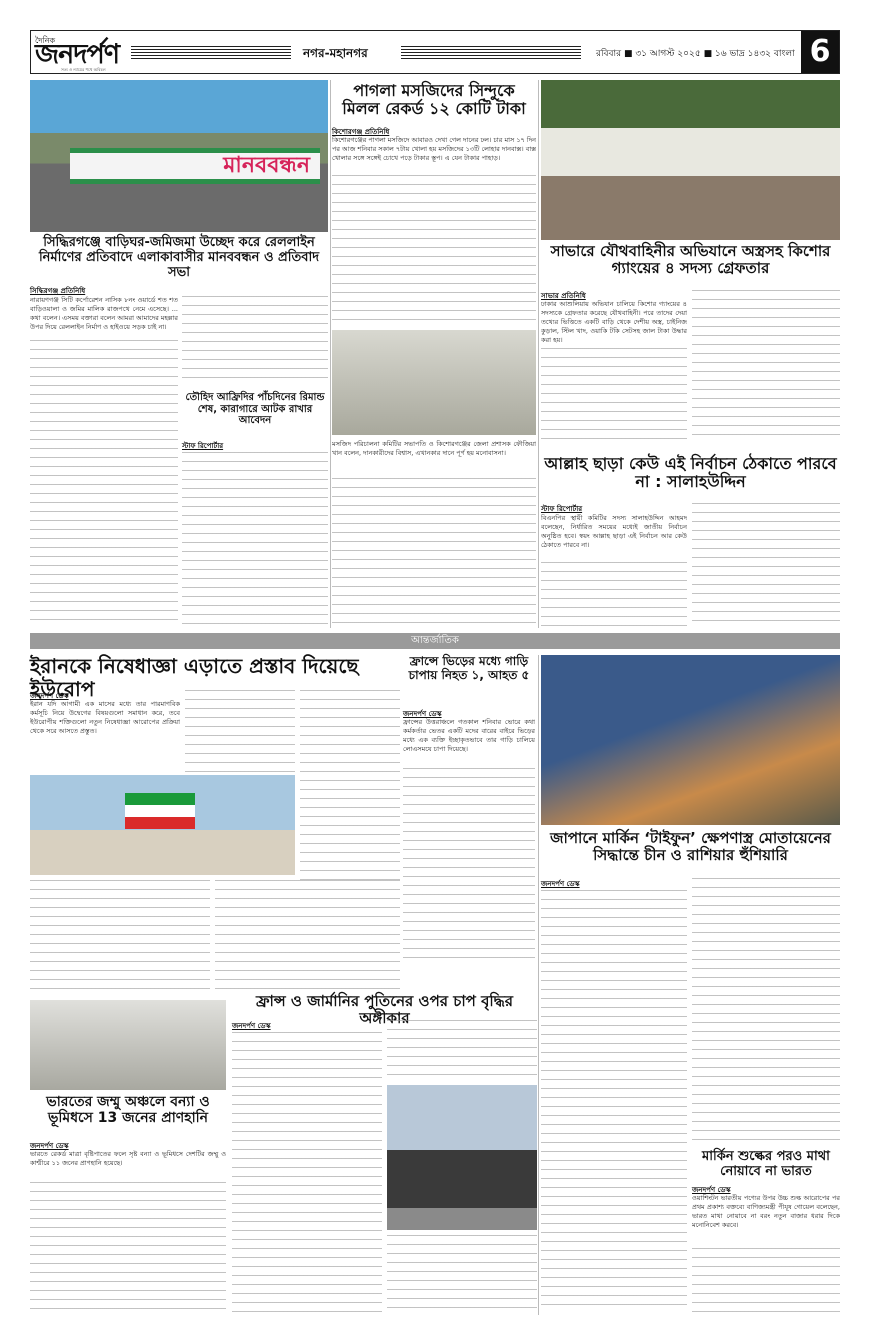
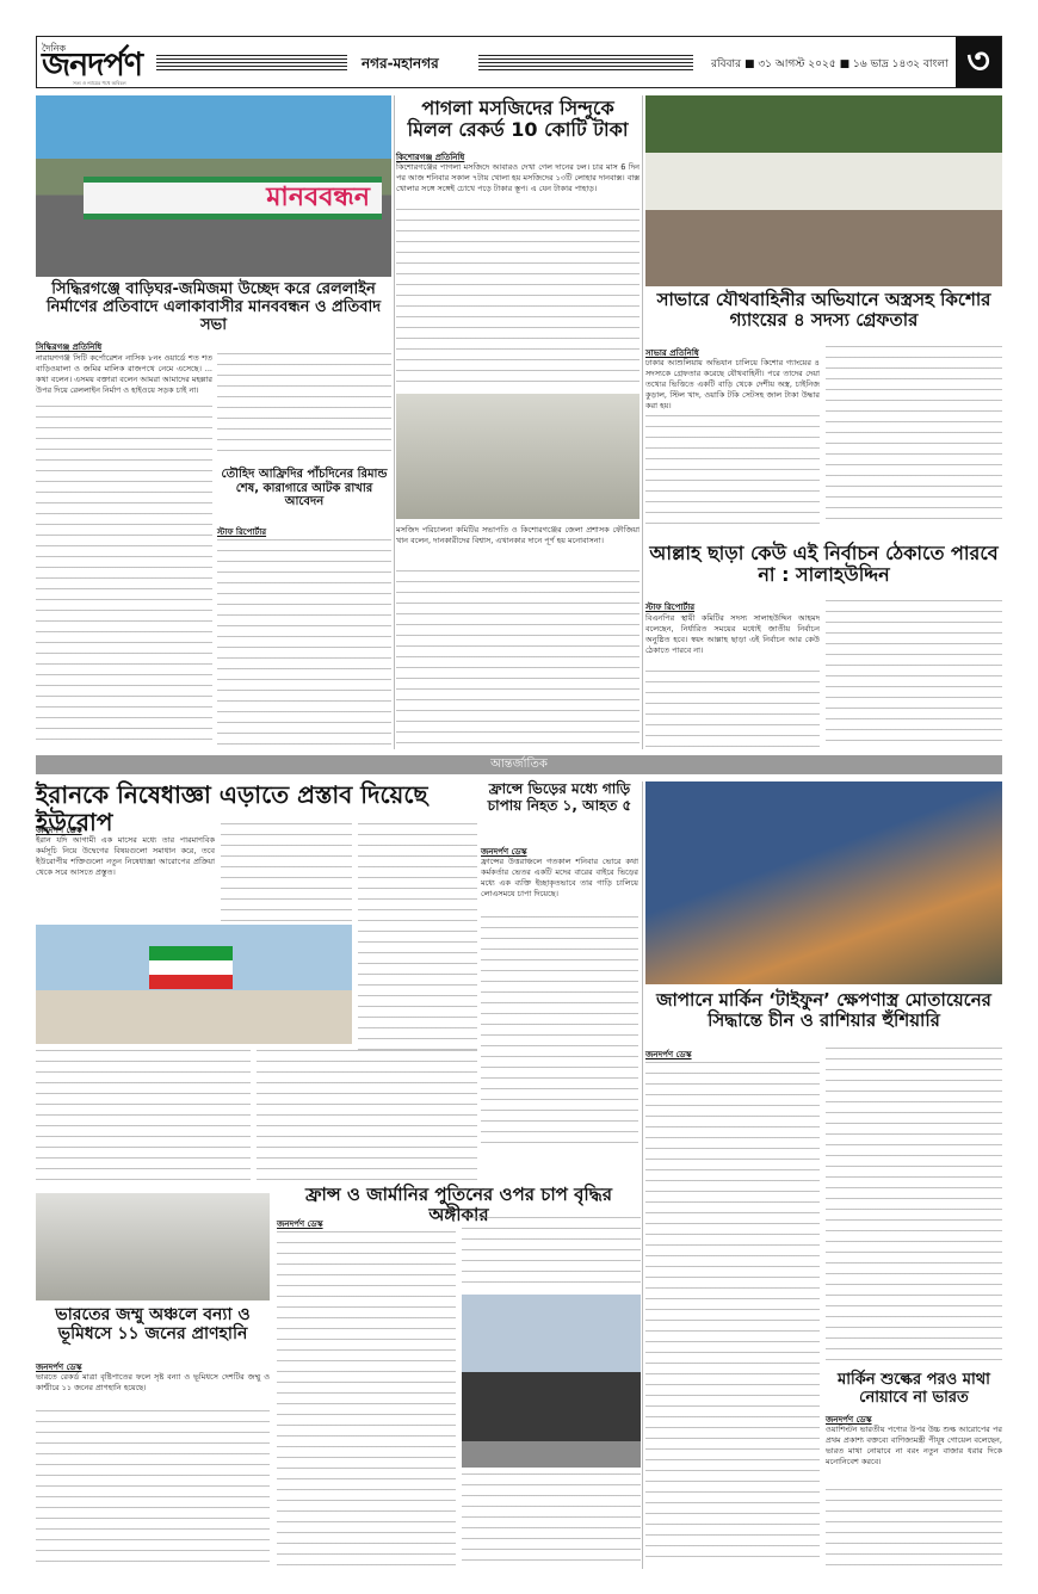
  দৈনিক
  জনদর্পণ
  নগর-মহানগর
  রবিবার ■ ৩১ আগস্ট ২০২৫ ■ ১৬ ভাদ্র ১৪৩২ বাংলা
- 6
+ ৩
  মানববন্ধন
  সিদ্ধিরগঞ্জে বাড়িঘর-জমিজমা উচ্ছেদ করে রেললাইন নির্মাণের প্রতিবাদে এলাকাবাসীর মানববন্ধন ও প্রতিবাদ সভা
  সিদ্ধিরগঞ্জ প্রতিনিধি
  নারায়ণগঞ্জ সিটি কর্পোরেশন নাসিক ৮নং ওয়ার্ডে শত শত বাড়িওয়ালা ও জমির মালিক রাজপথে নেমে এসেছে। ... কথা বলেন। এসময় বক্তারা বলেন আমরা আমাদের মহল্লার উপর দিয়ে রেললাইন নির্মাণ ও হাইওয়ে সড়ক চাই না।
  তৌহিদ আফ্রিদির পাঁচদিনের রিমান্ড শেষ, কারাগারে আটক রাখার আবেদন
  স্টাফ রিপোর্টার
- পাগলা মসজিদের সিন্দুকে মিলল রেকর্ড ১২ কোটি টাকা
+ পাগলা মসজিদের সিন্দুকে মিলল রেকর্ড 10 কোটি টাকা
  কিশোরগঞ্জ প্রতিনিধি
- কিশোরগঞ্জের পাগলা মসজিদে আবারও দেখা গেল দানের ঢল। চার মাস ১৭ দিন পর আজ শনিবার সকাল ৭টায় খোলা হয় মসজিদের ১৩টি লোহার দানবাক্স। বাক্স খোলার সঙ্গে সঙ্গেই চোখে পড়ে টাকার স্তূপ। এ যেন টাকার পাহাড়।
+ কিশোরগঞ্জের পাগলা মসজিদে আবারও দেখা গেল দানের ঢল। চার মাস 6 দিন পর আজ শনিবার সকাল ৭টায় খোলা হয় মসজিদের ১৩টি লোহার দানবাক্স। বাক্স খোলার সঙ্গে সঙ্গেই চোখে পড়ে টাকার স্তূপ। এ যেন টাকার পাহাড়।
  মসজিদ পরিচালনা কমিটির সভাপতি ও কিশোরগঞ্জের জেলা প্রশাসক ফৌজিয়া খান বলেন, দানকারীদের বিশ্বাস, এখানকার দানে পূর্ণ হয় মনোবাসনা।
  সাভারে যৌথবাহিনীর অভিযানে অস্ত্রসহ কিশোর গ্যাংয়ের ৪ সদস্য গ্রেফতার
  সাভার প্রতিনিধি
  ঢাকার আশুলিয়ায় অভিযান চালিয়ে কিশোর গ্যাংয়ের ৪ সদস্যকে গ্রেফতার করেছে যৌথবাহিনী। পরে তাদের দেয়া তথ্যের ভিত্তিতে একটি বাড়ি থেকে দেশীয় অস্ত্র, চাইনিজ কুড়াল, স্টিল খাদ, ওয়াকি টকি সেটসহ জাল টাকা উদ্ধার করা হয়।
  আল্লাহ ছাড়া কেউ এই নির্বাচন ঠেকাতে পারবে না : সালাহউদ্দিন
  স্টাফ রিপোর্টার
  বিএনপির স্থায়ী কমিটির সদস্য সালাহউদ্দিন আহমদ বলেছেন, নির্ধারিত সময়ের মধ্যেই জাতীয় নির্বাচন অনুষ্ঠিত হবে। স্বয়ং আল্লাহ ছাড়া এই নির্বাচন আর কেউ ঠেকাতে পারবে না।
  আন্তর্জাতিক
  ইরানকে নিষেধাজ্ঞা এড়াতে প্রস্তাব দিয়েছে ইউরোপ
  জনদর্পণ ডেস্ক
  ইরান যদি আগামী এক মাসের মধ্যে তার পারমাণবিক কর্মসূচি নিয়ে উদ্বেগের বিষয়গুলো সমাধান করে, তবে ইউরোপীয় শক্তিগুলো নতুন নিষেধাজ্ঞা আরোপের প্রক্রিয়া থেকে সরে আসতে প্রস্তুত।
  ফ্রান্সে ভিড়ের মধ্যে গাড়ি চাপায় নিহত ১, আহত ৫
  জনদর্পণ ডেস্ক
  ফ্রান্সের উত্তরাঞ্চলে গতকাল শনিবার ভোরে কথা কর্মকর্তার ভেতর একটি মদের বারের বাইরে ভিড়ের মধ্যে এক ব্যক্তি ইচ্ছাকৃতভাবে তার গাড়ি চালিয়ে লোএসমযে চাপা দিয়েছে।
  জাপানে মার্কিন ‘টাইফুন’ ক্ষেপণাস্ত্র মোতায়েনের সিদ্ধান্তে চীন ও রাশিয়ার হুঁশিয়ারি
  জনদর্পণ ডেস্ক
  মার্কিন শুল্কের পরও মাথা নোয়াবে না ভারত
  জনদর্পণ ডেস্ক
  ওয়াশিংটন ভারতীয় পণ্যের উপর উচ্চ শুল্ক আরোপের পর প্রথম প্রকাশ্য বক্তব্যে বাণিজ্যমন্ত্রী পীযূষ গোয়েল বলেছেন, ভারত মাথা নোয়াবে না বরং নতুন বাজার ধরার দিকে মনোনিবেশ করবে।
  ফ্রান্স ও জার্মানির পুতিনের ওপর চাপ বৃদ্ধির অঙ্গীকার
  জনদর্পণ ডেস্ক
- ভারতের জম্মু অঞ্চলে বন্যা ও ভূমিধসে 13 জনের প্রাণহানি
+ ভারতের জম্মু অঞ্চলে বন্যা ও ভূমিধসে ১১ জনের প্রাণহানি
  জনদর্পণ ডেস্ক
  ভারতে রেকর্ড মাত্রা বৃষ্টিপাতের ফলে সৃষ্ট বন্যা ও ভূমিধসে দেশটির জম্মু ও কাশ্মীরে ১১ জনের প্রাণহানি হয়েছে।
